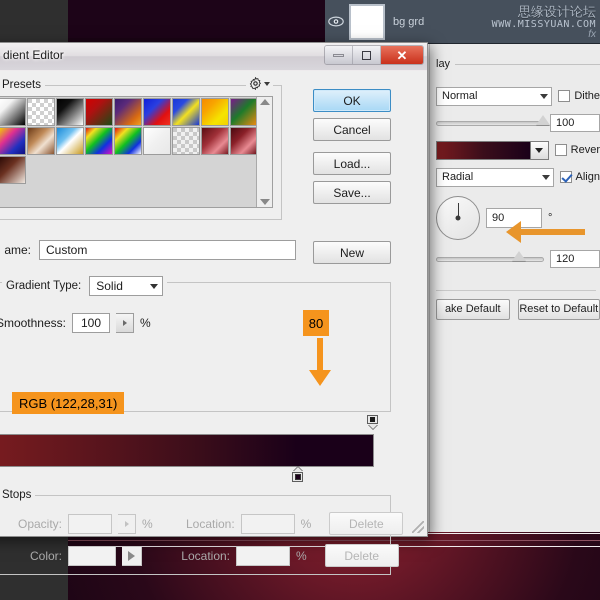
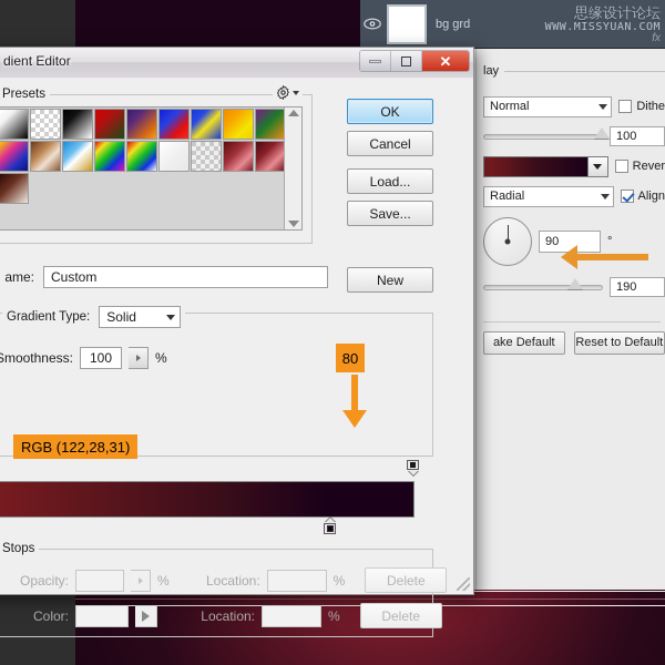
  bg grd
  思缘设计论坛
  WWW.MISSYUAN.COM
  fx
  lay
  Normal
  Dithe
  100
  Rever
  Radial
  Align
  90
  °
- 120
+ 190
  ake Default
  Reset to Default
  dient Editor
  ✕
  Presets
  OK
  Cancel
  Load...
  Save...
  New
  ame:
  Custom
  Gradient Type:
  Solid
  moothness:
  100
  %
  Stops
  Opacity:
  %
  Location:
  %
  Delete
  Color:
  Location:
  %
  Delete
  80
  RGB (122,28,31)
